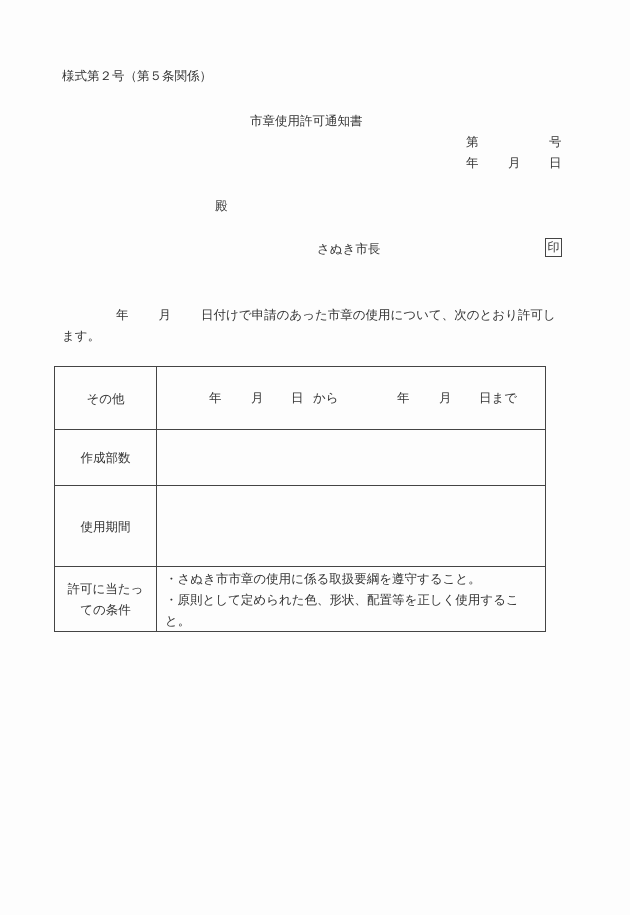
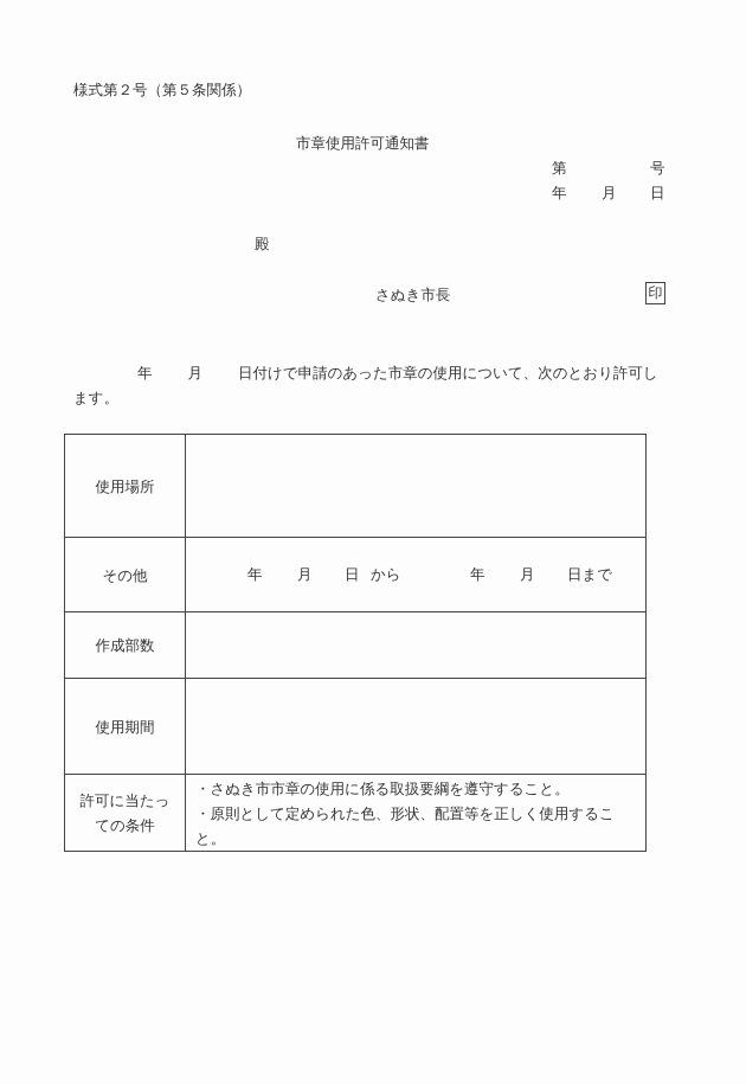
  様式第２号（第５条関係）
  市章使用許可通知書
  第
  号
  年
  月
  日
  殿
  さぬき市長
  印
  年 月 日付けで申請のあった市章の使用について、次のとおり許可します。
+ 使用場所
  その他	年 月 日 から 年 月 日まで
  作成部数
  使用期間
  許可に当たっ ての条件	・さぬき市市章の使用に係る取扱要綱を遵守すること。 ・原則として定められた色、形状、配置等を正しく使用すること。
